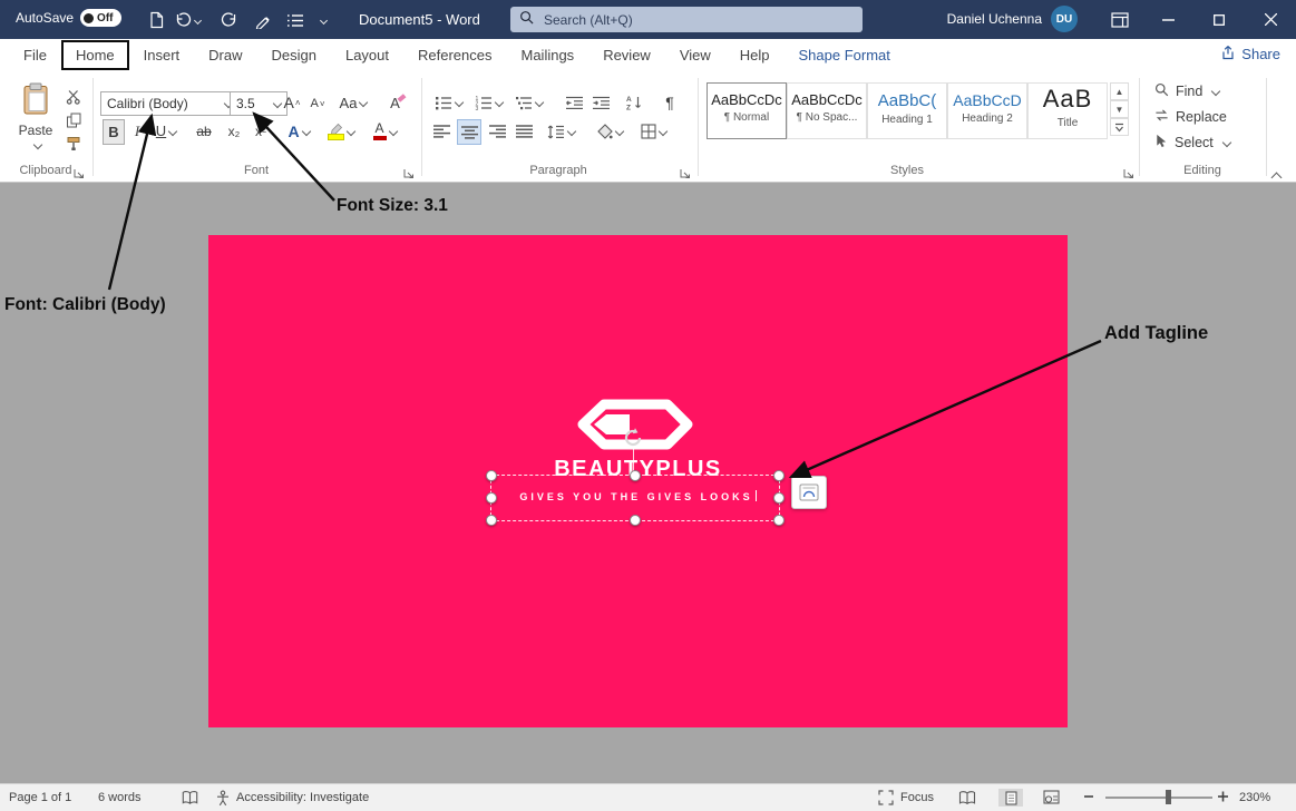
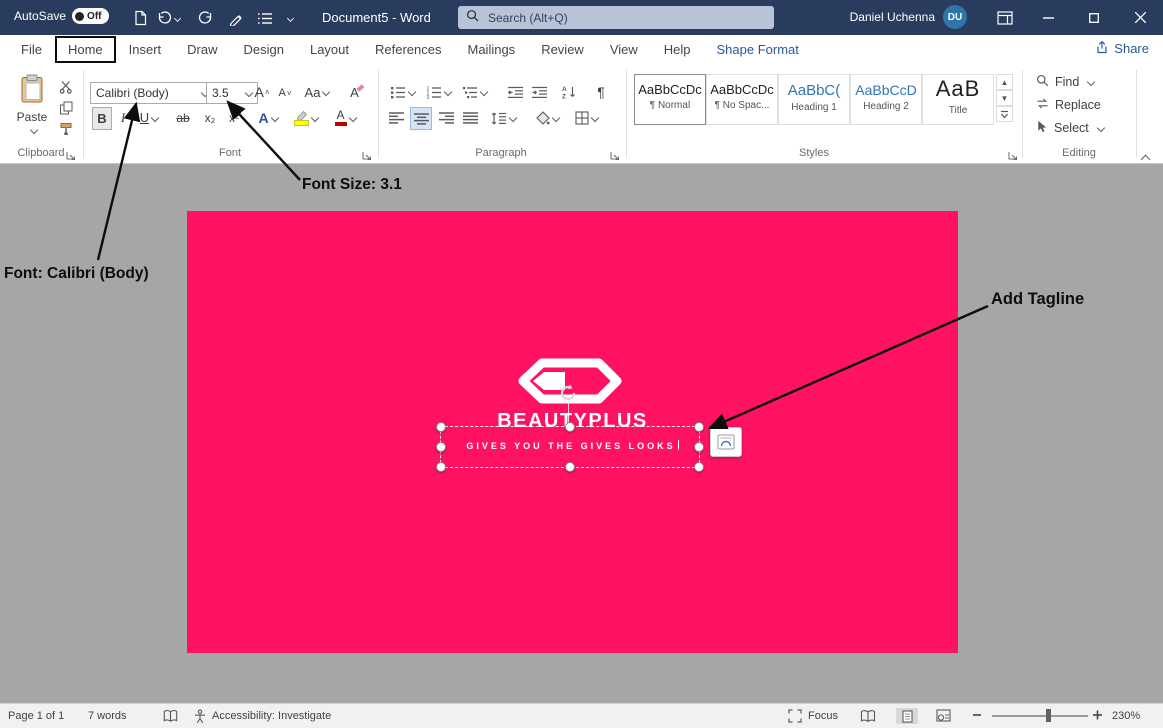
  AutoSave
  Off
  Document5 - Word
  Search (Alt+Q)
  Daniel Uchenna
  DU
  File
  Home
  Insert
  Draw
  Design
  Layout
  References
  Mailings
  Review
  View
  Help
  Shape Format
  Share
  Paste
  Calibri (Body)
  3.5
  A
  ˄
  A
  ˅
  Aa
  A
  B
  I
  U
  ab
  x₂
  x²
  A
  A
  ¶
  AaBbCcDc
  ¶ Normal
  AaBbCcDc
  ¶ No Spac...
  AaBbC(
  Heading 1
  AaBbCcD
  Heading 2
  AaB
  Title
  ▲
  ▼
  Find
  Replace
  Select
  Clipboard
  Font
  Paragraph
  Styles
  Editing
  BEAUTYPLUS
  GIVES YOU THE GIVES LOOKS
  Font: Calibri (Body)
  Font Size: 3.1
  Add Tagline
  Page 1 of 1
- 6 words
+ 7 words
  Accessibility: Investigate
  Focus
  230%
